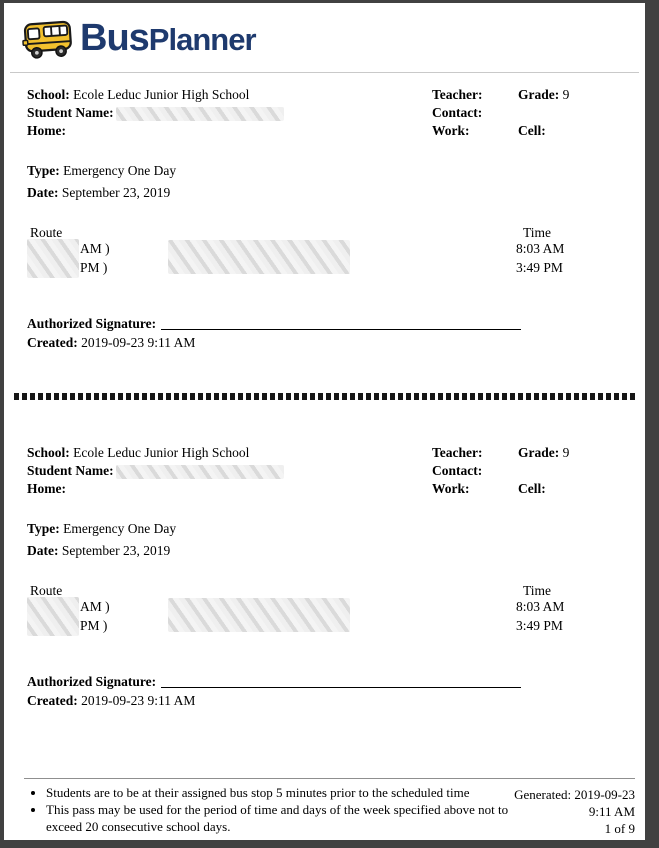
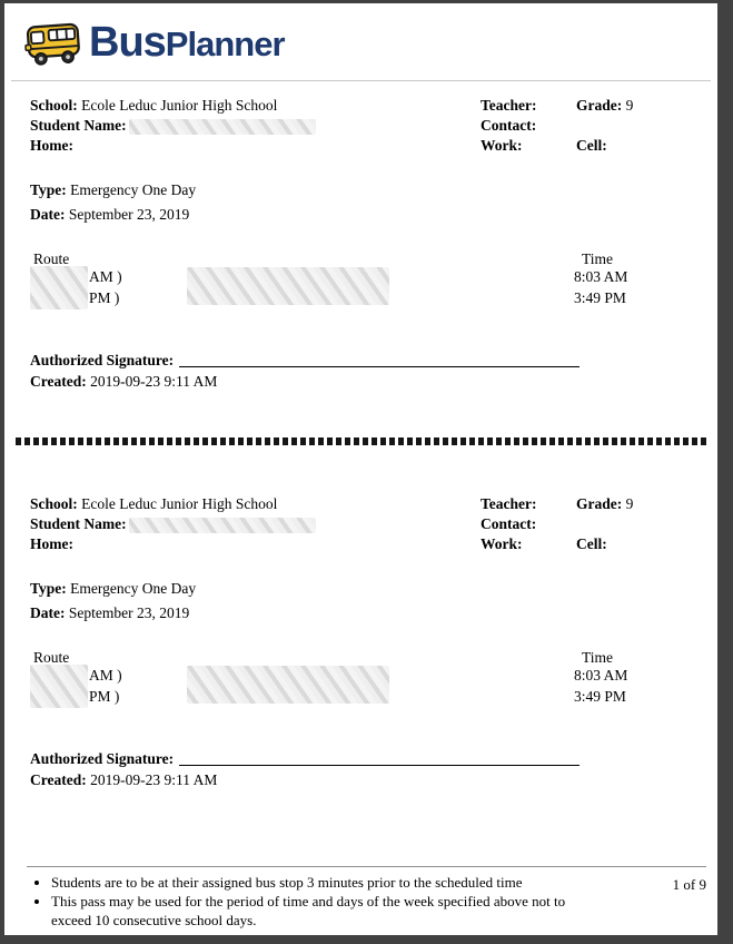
  BusPlanner
  School: Ecole Leduc Junior High School
  Teacher:
  Grade: 9
  Student Name:
  Contact:
  Home:
  Work:
  Cell:
  Type: Emergency One Day
  Date: September 23, 2019
  Route
  Time
  AM )
  PM )
  8:03 AM
  3:49 PM
  Authorized Signature:
  Created: 2019-09-23 9:11 AM
  School: Ecole Leduc Junior High School
  Teacher:
  Grade: 9
  Student Name:
  Contact:
  Home:
  Work:
  Cell:
  Type: Emergency One Day
  Date: September 23, 2019
  Route
  Time
  AM )
  PM )
  8:03 AM
  3:49 PM
  Authorized Signature:
  Created: 2019-09-23 9:11 AM
- Students are to be at their assigned bus stop 5 minutes prior to the scheduled time
+ Students are to be at their assigned bus stop 3 minutes prior to the scheduled time
- This pass may be used for the period of time and days of the week specified above not to exceed 20 consecutive school days.
+ This pass may be used for the period of time and days of the week specified above not to exceed 10 consecutive school days.
- Generated: 2019-09-23
- 9:11 AM
  1 of 9
